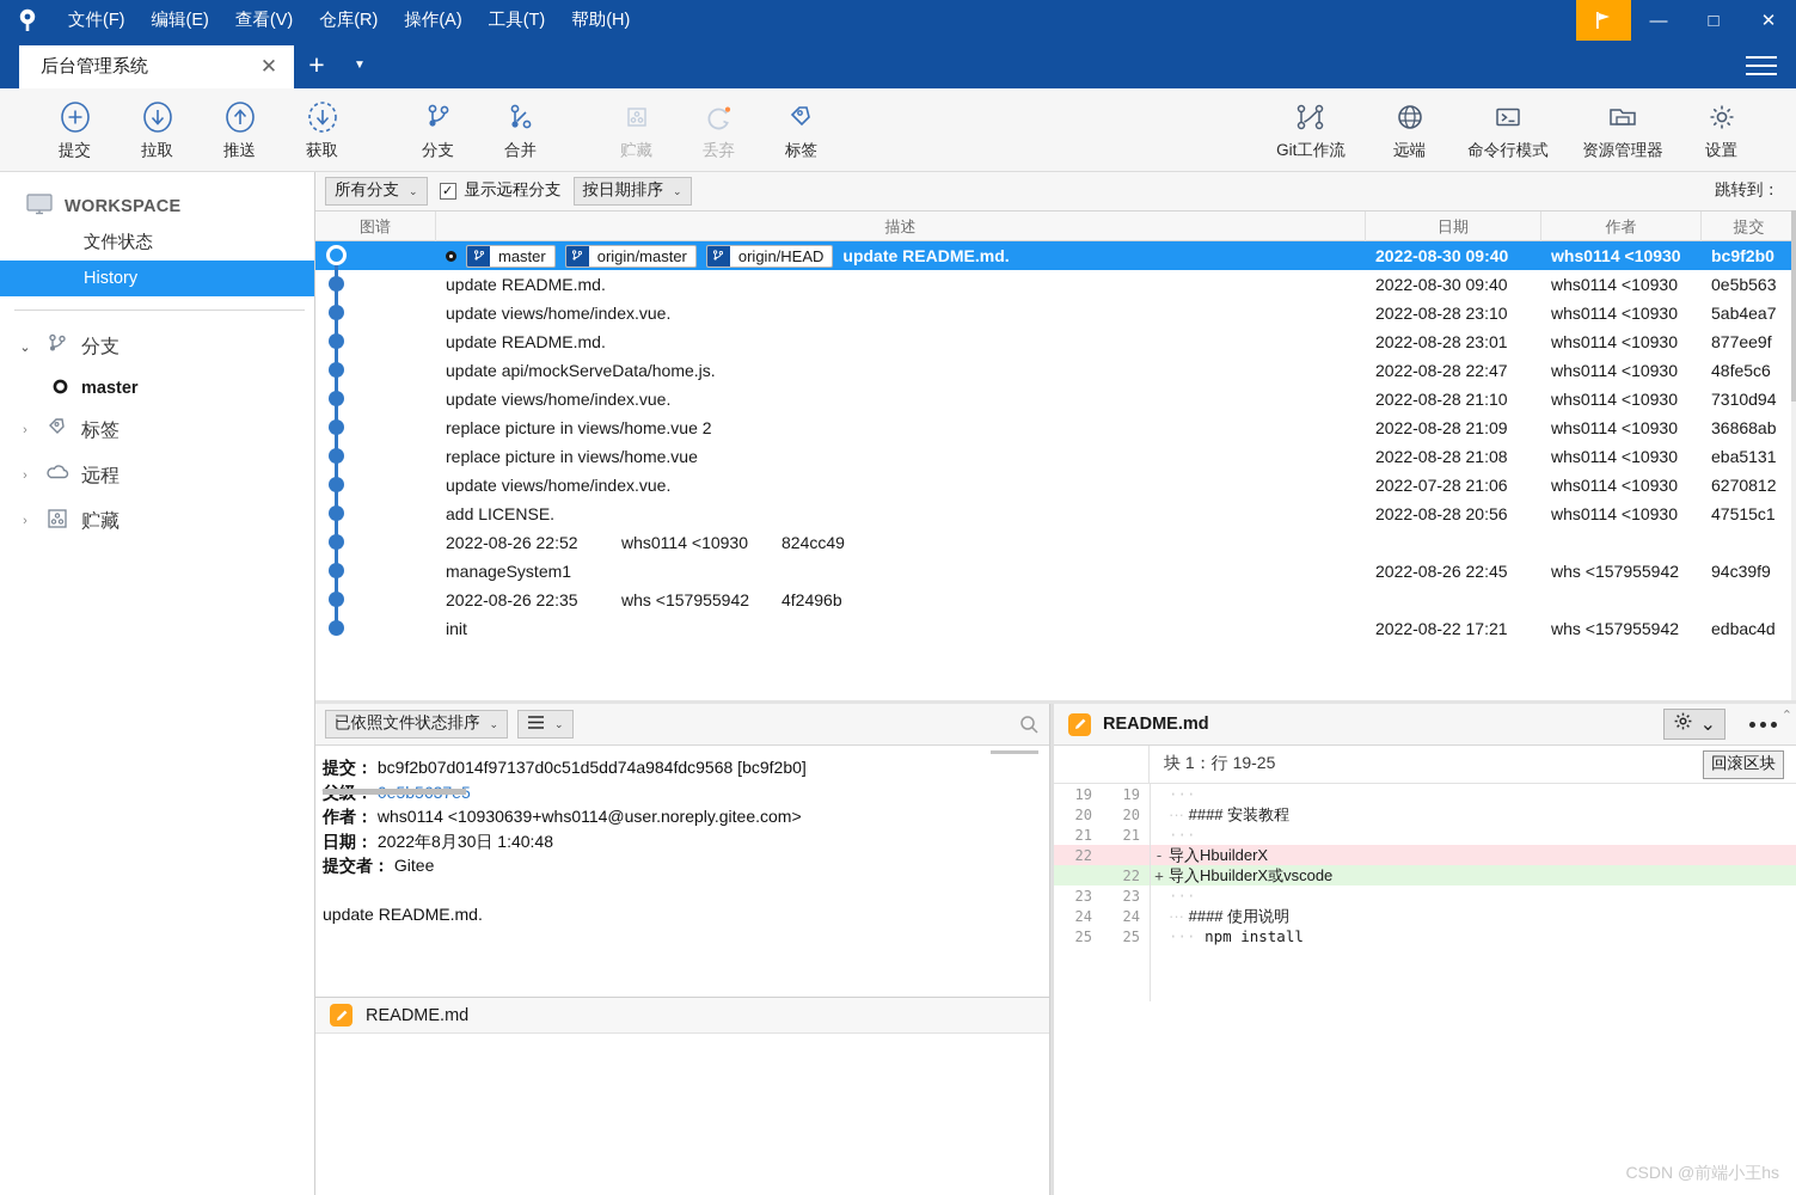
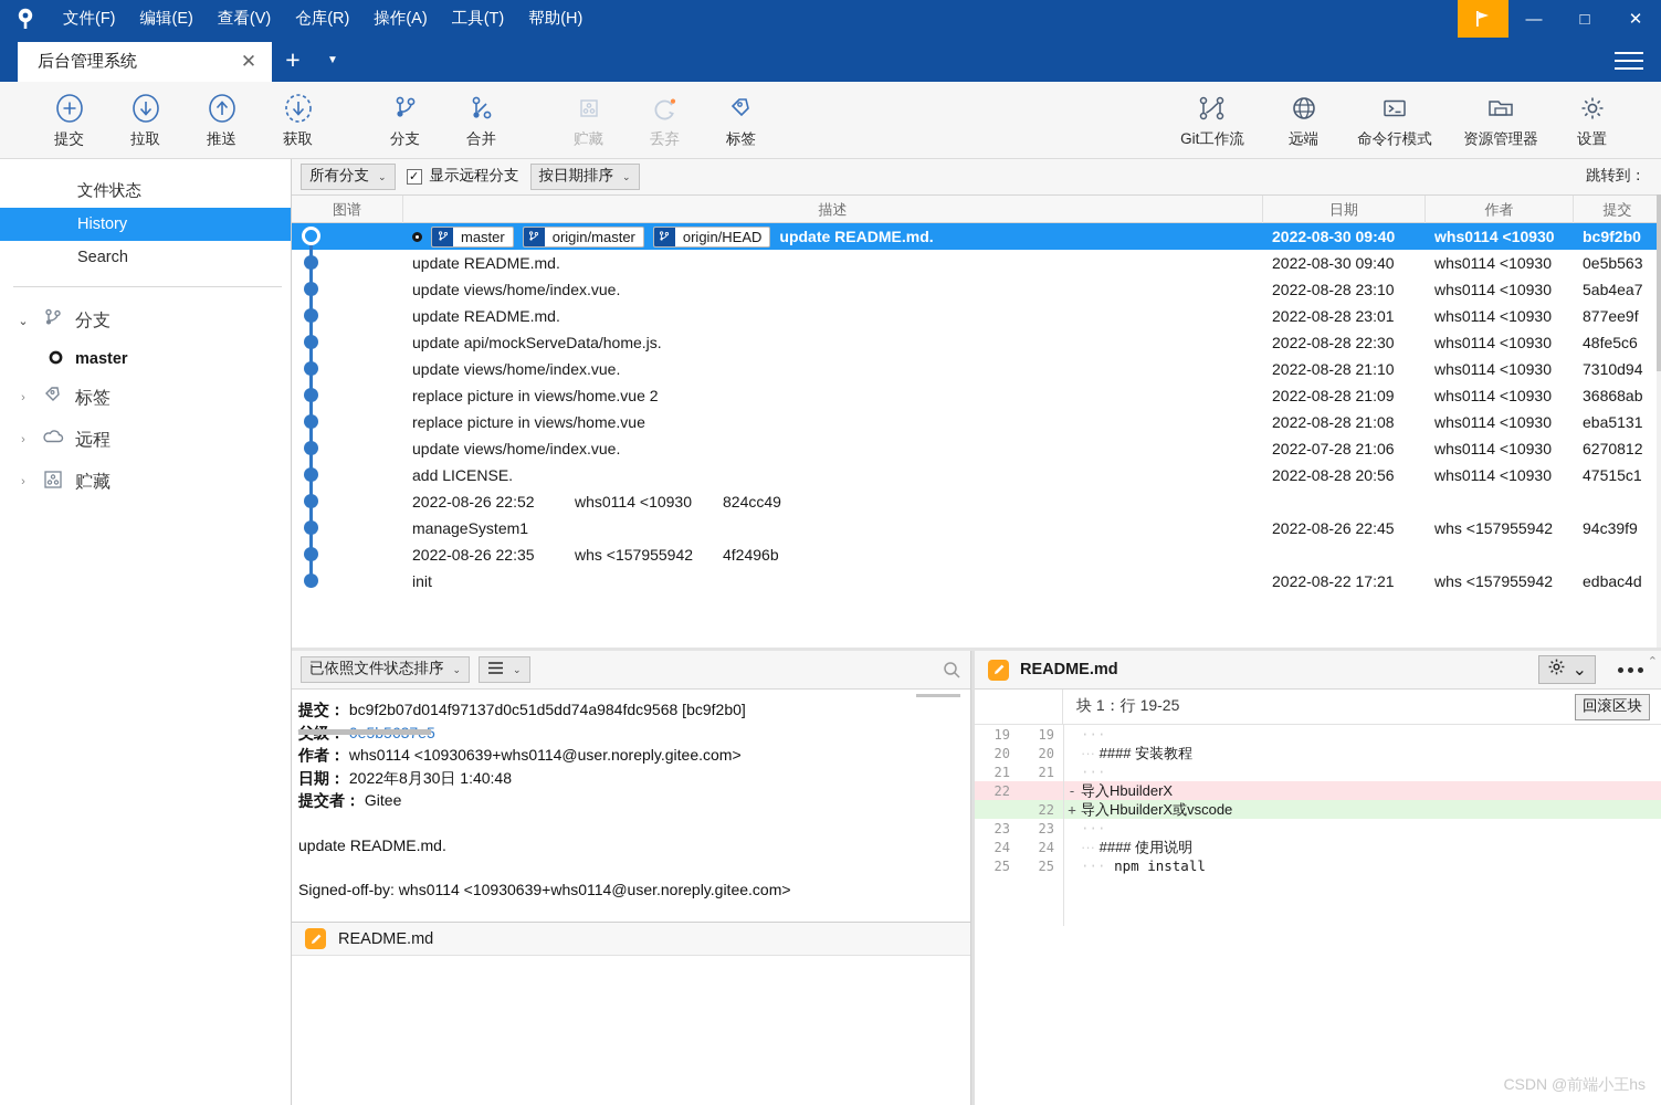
  文件(F)
  编辑(E)
  查看(V)
  仓库(R)
  操作(A)
  工具(T)
  帮助(H)
  —
  □
  ✕
  后台管理系统
  ✕
  +
  ▼
  提交
  拉取
  推送
  获取
  分支
  合并
  贮藏
  丢弃
  标签
  Git工作流
  远端
  命令行模式
  资源管理器
  设置
- WORKSPACE
  文件状态
  History
+ Search
  ⌄
  分支
  master
  ›
  标签
  ›
  远程
  ›
  贮藏
  所有分支
  ⌄
  ✓
  显示远程分支
  按日期排序
  ⌄
  跳转到：
  图谱
  描述
  日期
  作者
  提交
  master
  origin/master
  origin/HEAD
  update README.md.
  2022-08-30 09:40
  whs0114 <10930
  bc9f2b0
  update README.md.
  2022-08-30 09:40
  whs0114 <10930
  0e5b563
  update views/home/index.vue.
  2022-08-28 23:10
  whs0114 <10930
  5ab4ea7
  update README.md.
  2022-08-28 23:01
  whs0114 <10930
  877ee9f
  update api/mockServeData/home.js.
- 2022-08-28 22:47
+ 2022-08-28 22:30
  whs0114 <10930
  48fe5c6
  update views/home/index.vue.
  2022-08-28 21:10
  whs0114 <10930
  7310d94
  replace picture in views/home.vue 2
  2022-08-28 21:09
  whs0114 <10930
  36868ab
  replace picture in views/home.vue
  2022-08-28 21:08
  whs0114 <10930
  eba5131
  update views/home/index.vue.
  2022-07-28 21:06
  whs0114 <10930
  6270812
  add LICENSE.
  2022-08-28 20:56
  whs0114 <10930
  47515c1
  2022-08-26 22:52
  whs0114 <10930
  824cc49
  manageSystem1
  2022-08-26 22:45
  whs <157955942
  94c39f9
  2022-08-26 22:35
  whs <157955942
  4f2496b
  init
  2022-08-22 17:21
  whs <157955942
  edbac4d
  已依照文件状态排序
  ⌄
  ⌄
  提交： bc9f2b07d014f97137d0c51d5dd74a984fdc9568 [bc9f2b0]
  作者： whs0114 <10930639+whs0114@user.noreply.gitee.com>
  日期： 2022年8月30日 1:40:48
  提交者： Gitee
  update README.md.
+ Signed-off-by: whs0114 <10930639+whs0114@user.noreply.gitee.com>
  README.md
  README.md
  ⌄
  ⌃
  块 1：行 19-25
  回滚区块
  19
  19
  ···
  20
  20
  ··· #### 安装教程
  21
  21
  ···
  22
  -
  导入HbuilderX
  22
  +
  导入HbuilderX或vscode
  23
  23
  ···
  24
  24
  ··· #### 使用说明
  25
  25
  ··· npm install
  CSDN @前端小王hs
